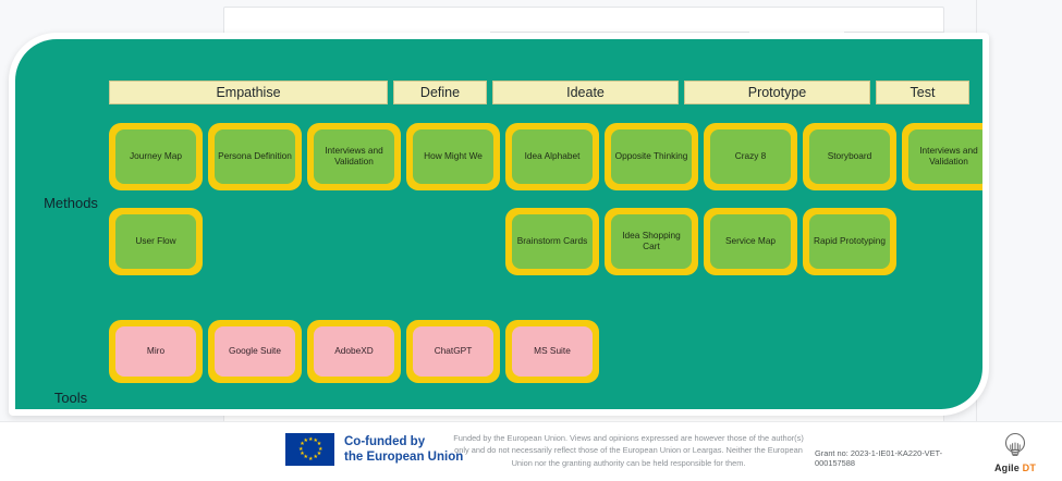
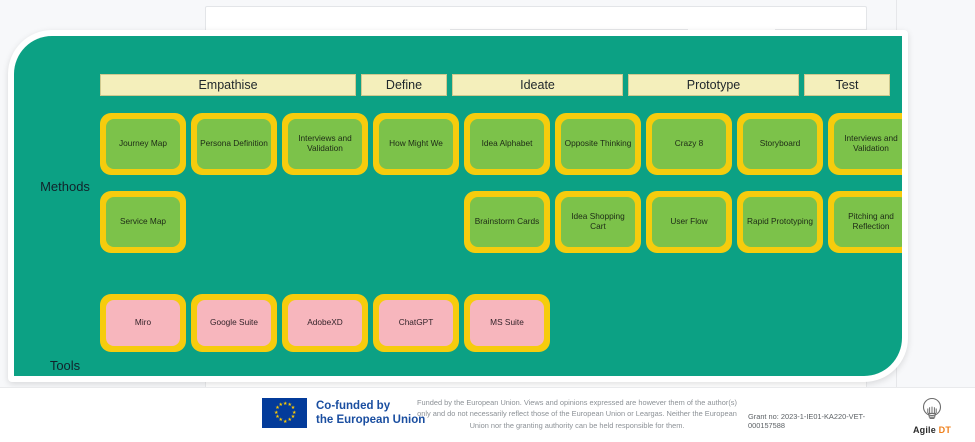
  Empathise
  Define
  Ideate
  Prototype
  Test
  Methods
  Tools
  Journey Map
  Persona Definition
  Interviews and Validation
  How Might We
  Idea Alphabet
  Opposite Thinking
  Crazy 8
  Storyboard
  Interviews and Validation
- User Flow
+ Service Map
  Brainstorm Cards
  Idea Shopping Cart
- Service Map
+ User Flow
  Rapid Prototyping
+ Pitching and Reflection
  Miro
  Google Suite
  AdobeXD
  ChatGPT
  MS Suite
  Co-funded by
  the European Union
- Funded by the European Union. Views and opinions expressed are however those of the author(s) only and do not necessarily reflect those of the European Union or Leargas. Neither the European Union nor the granting authority can be held responsible for them.
+ Funded by the European Union. Views and opinions expressed are however them of the author(s) only and do not necessarily reflect those of the European Union or Leargas. Neither the European Union nor the granting authority can be held responsible for them.
  Grant no: 2023-1-IE01-KA220-VET-000157588
  Agile DT
